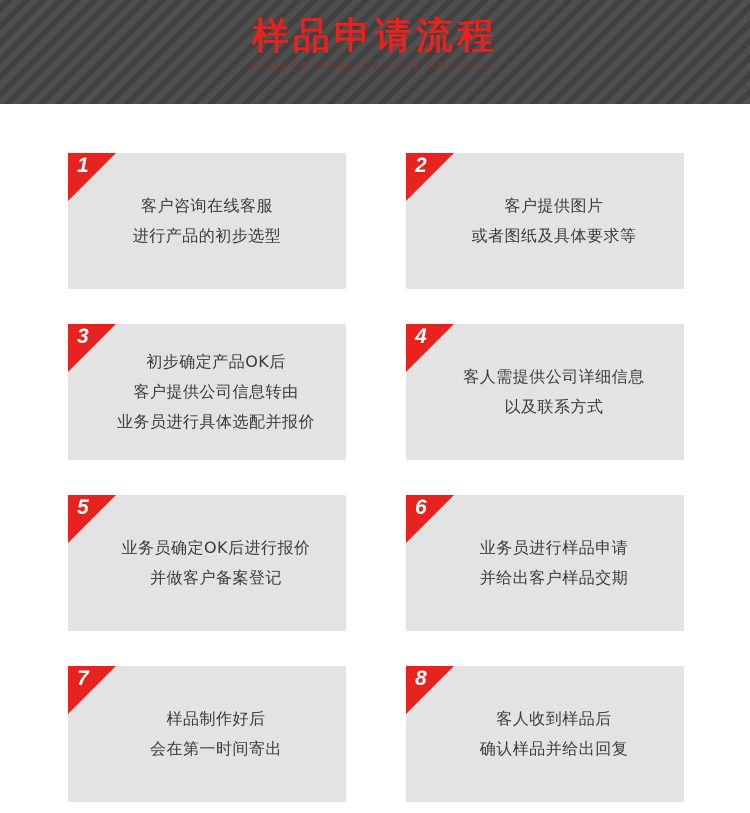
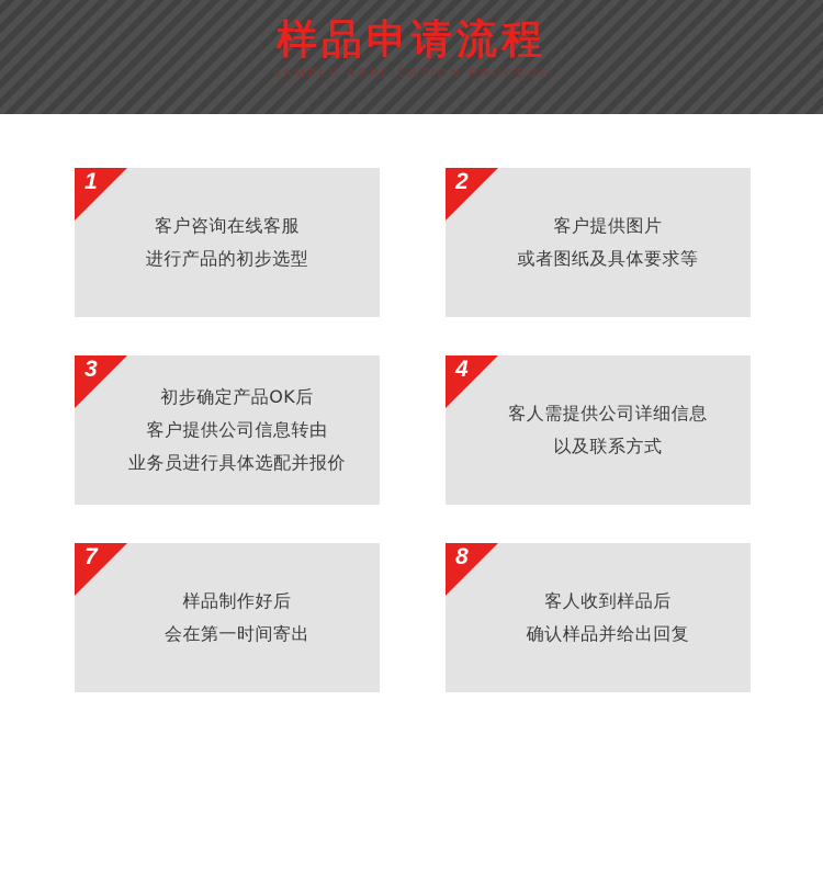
  样品申请流程
  SAMPLE APPLICATION PROCESS
  1
  客户咨询在线客服
  进行产品的初步选型
  2
  客户提供图片
  或者图纸及具体要求等
  3
  初步确定产品OK后
  客户提供公司信息转由
  业务员进行具体选配并报价
  4
  客人需提供公司详细信息
  以及联系方式
- 5
- 业务员确定OK后进行报价
- 并做客户备案登记
- 6
- 业务员进行样品申请
- 并给出客户样品交期
  7
  样品制作好后
  会在第一时间寄出
  8
  客人收到样品后
  确认样品并给出回复
